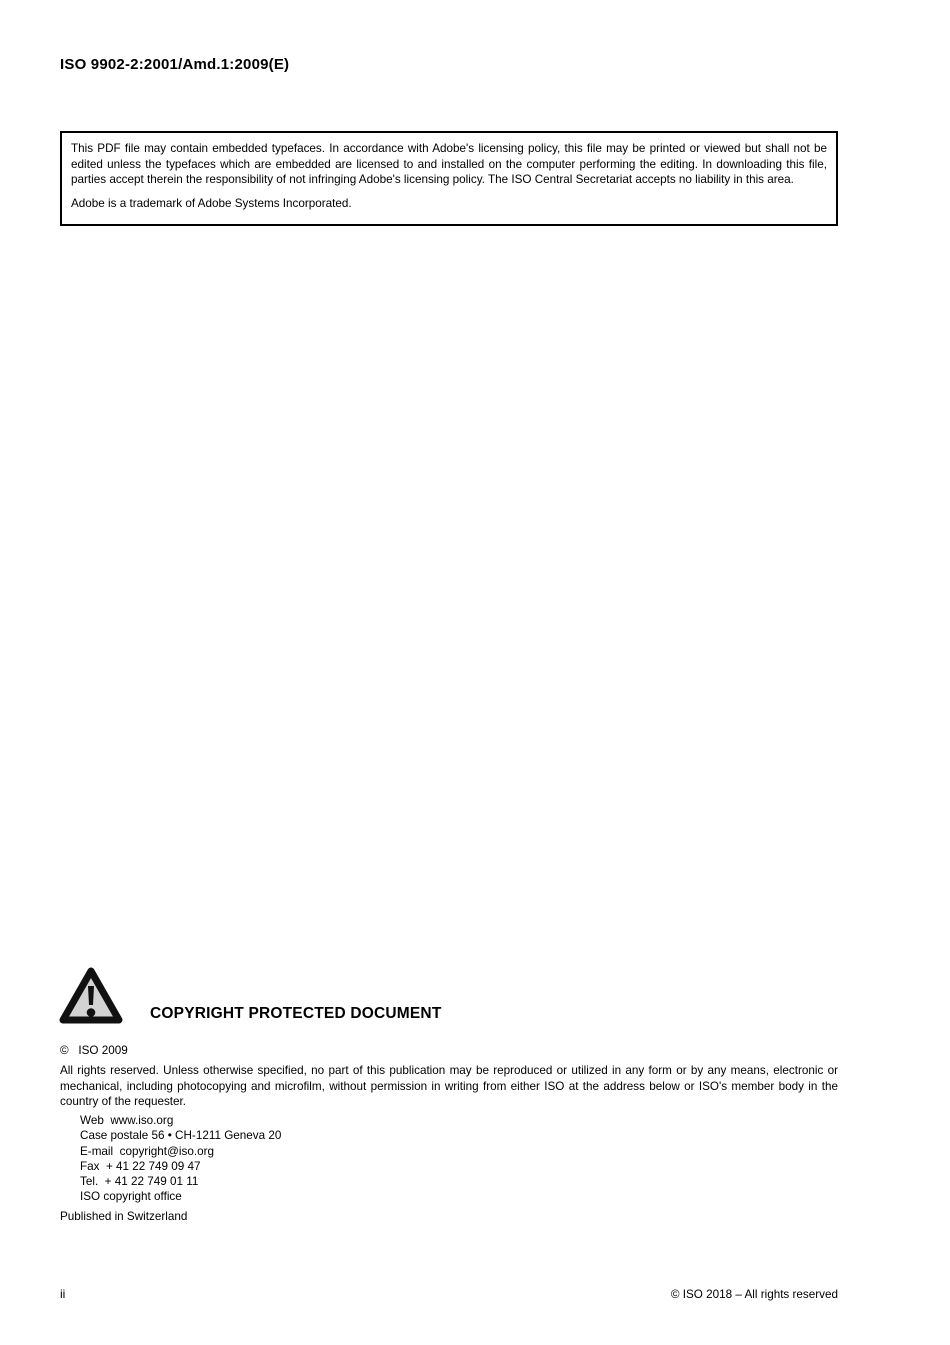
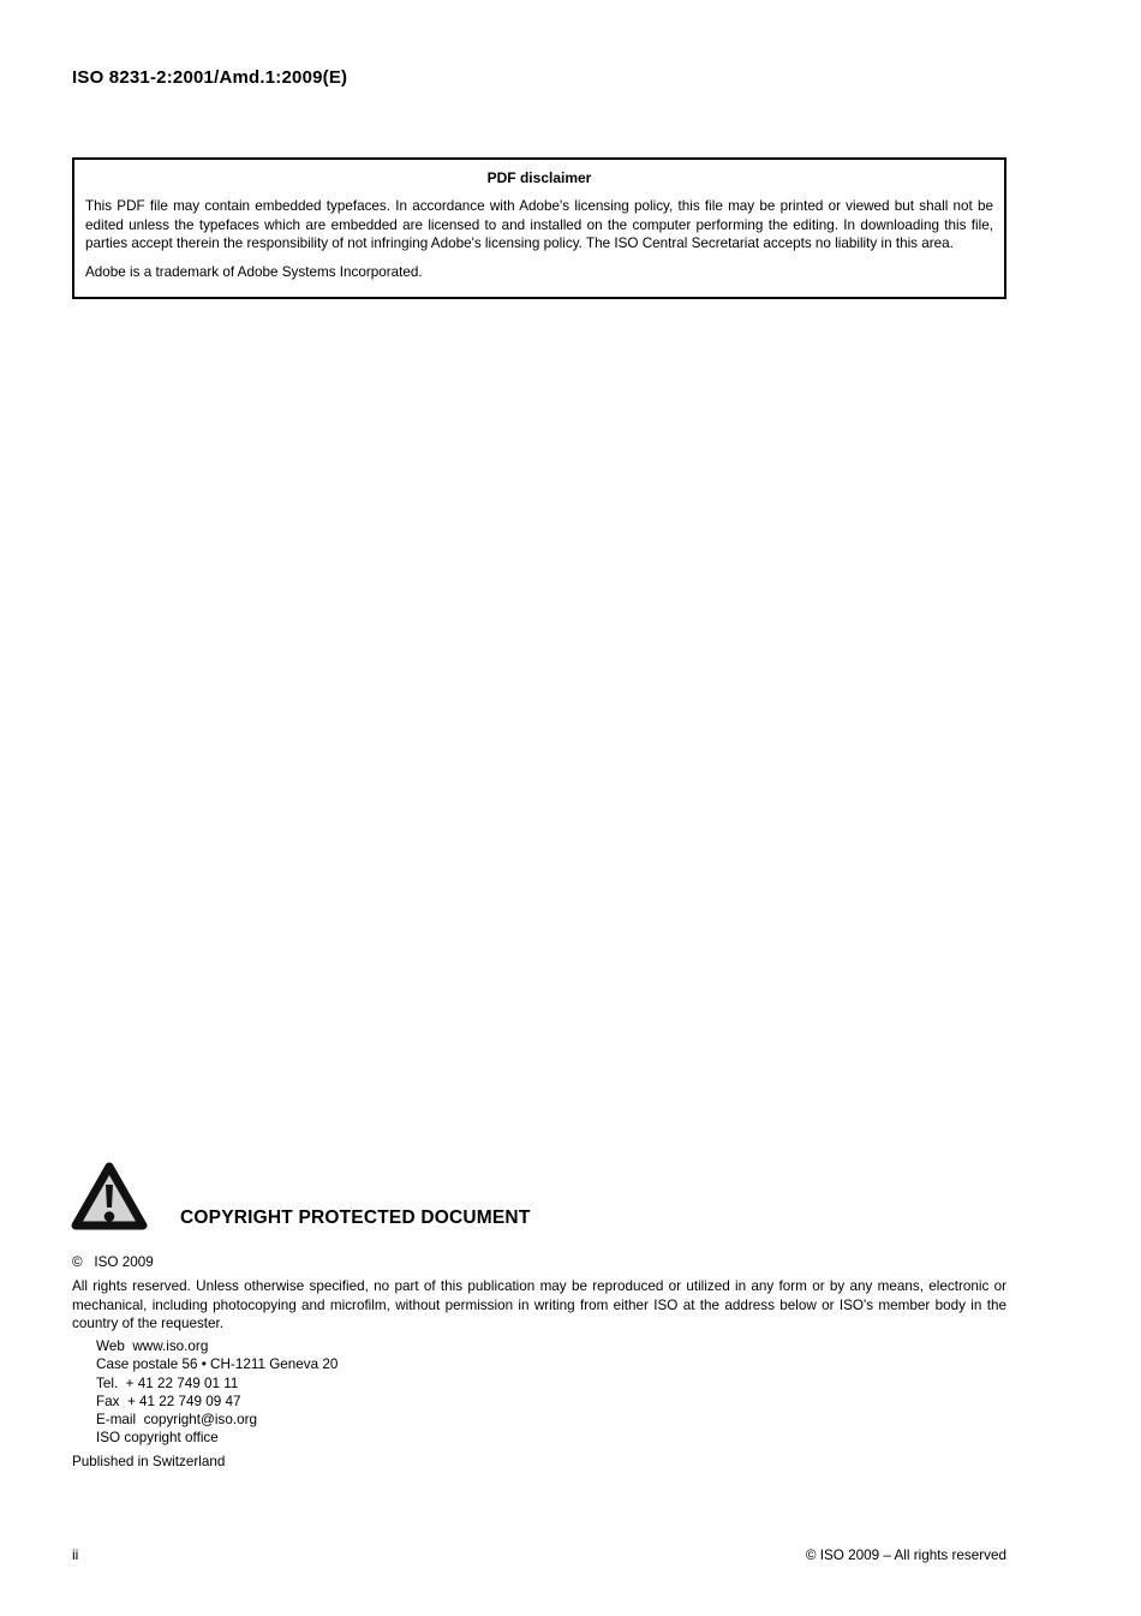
- ISO 9902-2:2001/Amd.1:2009(E)
+ ISO 8231-2:2001/Amd.1:2009(E)
+ PDF disclaimer
  This PDF file may contain embedded typefaces. In accordance with Adobe's licensing policy, this file may be printed or viewed but shall not be edited unless the typefaces which are embedded are licensed to and installed on the computer performing the editing. In downloading this file, parties accept therein the responsibility of not infringing Adobe's licensing policy. The ISO Central Secretariat accepts no liability in this area.
  Adobe is a trademark of Adobe Systems Incorporated.
  COPYRIGHT PROTECTED DOCUMENT
  © ISO 2009
  All rights reserved. Unless otherwise specified, no part of this publication may be reproduced or utilized in any form or by any means, electronic or mechanical, including photocopying and microfilm, without permission in writing from either ISO at the address below or ISO's member body in the country of the requester.
  Web www.iso.org
  Case postale 56 • CH-1211 Geneva 20
- E-mail copyright@iso.org
+ Tel. + 41 22 749 01 11
  Fax + 41 22 749 09 47
- Tel. + 41 22 749 01 11
+ E-mail copyright@iso.org
  ISO copyright office
  Published in Switzerland
  ii
- © ISO 2018 – All rights reserved
+ © ISO 2009 – All rights reserved
